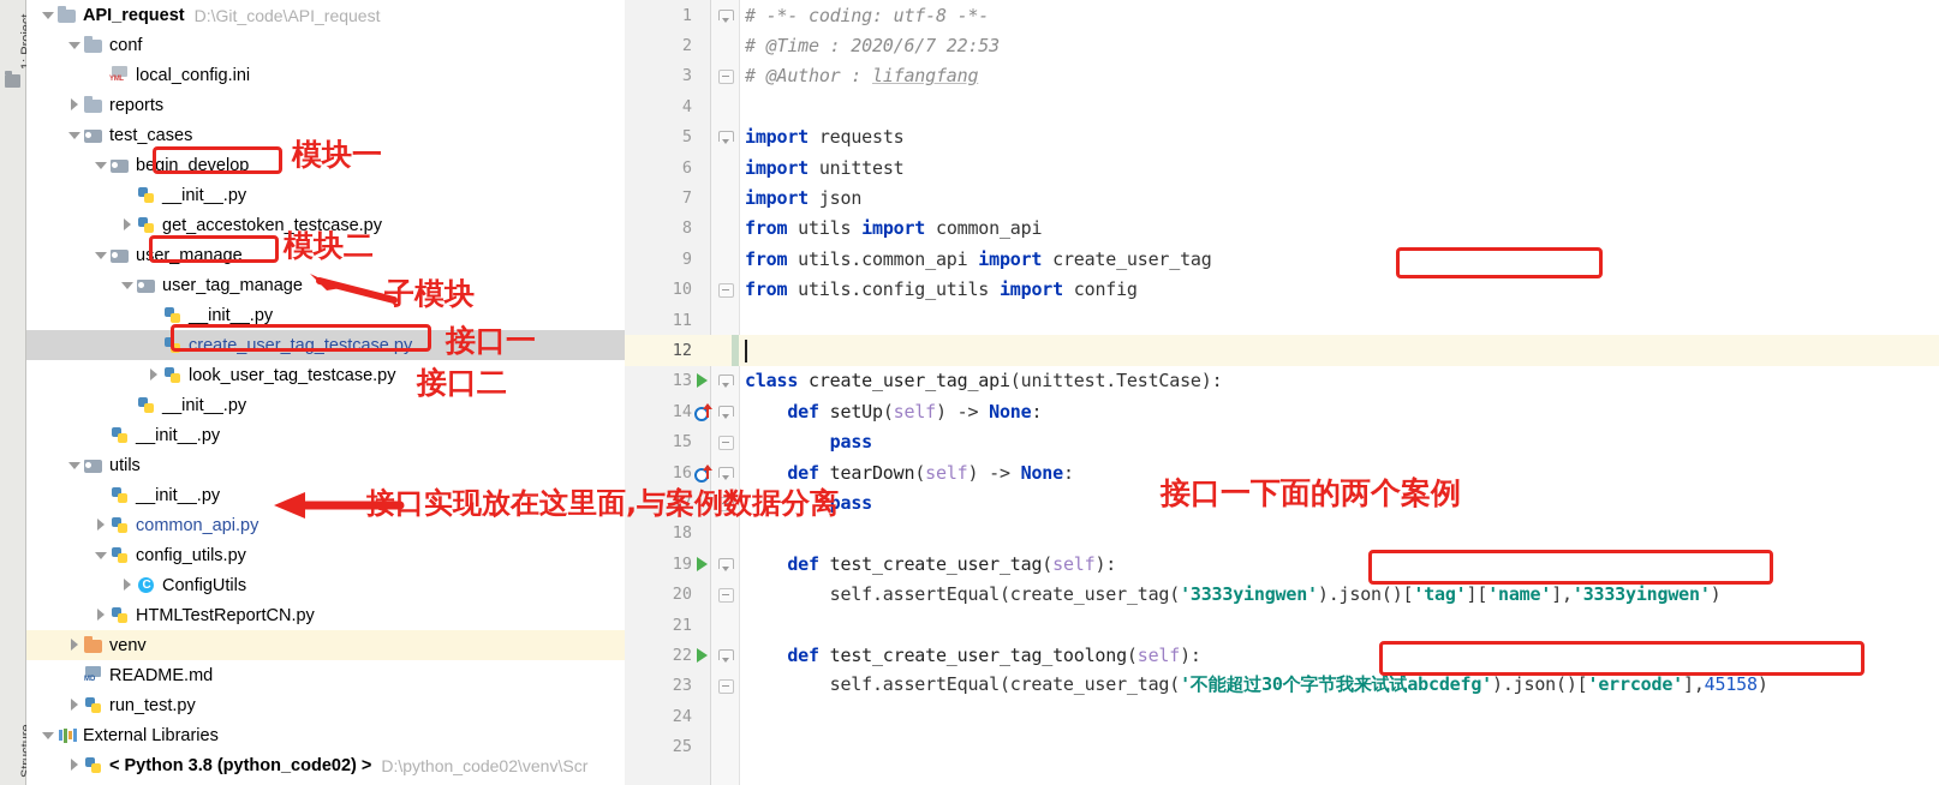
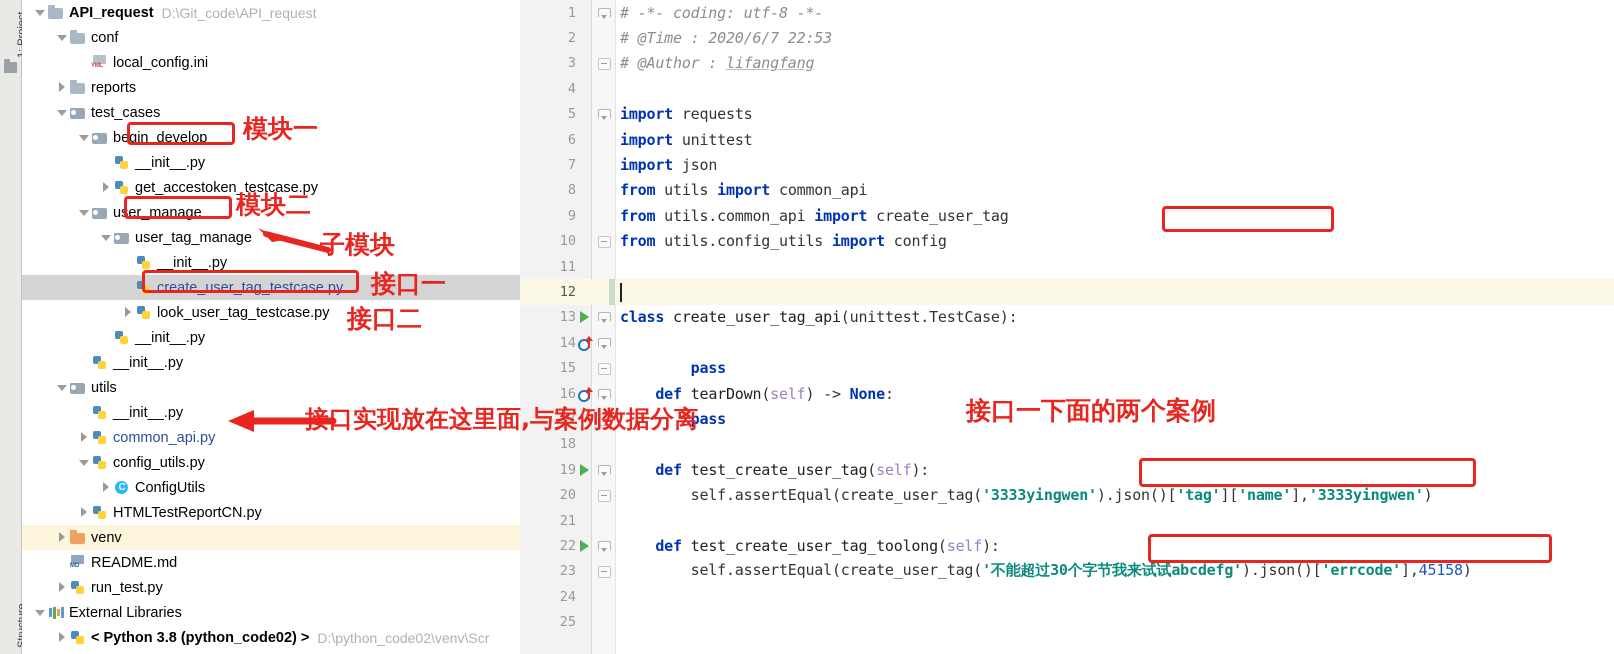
  API_request
  D:\Git_code\API_request
  conf
  local_config.ini
  reports
  test_cases
  begin_develop
  __init__.py
  get_accestoken_testcase.py
  user_manage
  user_tag_manage
  __init__.py
  create_user_tag_testcase.py
  look_user_tag_testcase.py
  __init__.py
  __init__.py
  utils
  __init__.py
  common_api.py
  config_utils.py
  ConfigUtils
  HTMLTestReportCN.py
  venv
  README.md
  run_test.py
  External Libraries
  < Python 3.8 (python_code02) >
  D:\python_code02\venv\Scr
  1
  # -*- coding: utf-8 -*-
  2
  # @Time : 2020/6/7 22:53
  3
  # @Author : lifangfang
  4
  5
  import requests
  6
  import unittest
  7
  import json
  8
  from utils import common_api
  9
  from utils.common_api import create_user_tag
  10
  from utils.config_utils import config
  11
  12
  13
  class create_user_tag_api(unittest.TestCase):
  14
- def setUp(self) -> None:
  15
  pass
  16
  def tearDown(self) -> None:
  17
  pass
  18
  19
  def test_create_user_tag(self):
  20
  self.assertEqual(create_user_tag('3333yingwen').json()['tag']['name'],'3333yingwen')
  21
  22
  def test_create_user_tag_toolong(self):
  23
  self.assertEqual(create_user_tag('不能超过30个字节我来试试abcdefg').json()['errcode'],45158)
  24
  25
  模块一
  模块二
  子模块
  接口一
  接口二
  接口实现放在这里面,与案例数据分离
  接口一下面的两个案例
